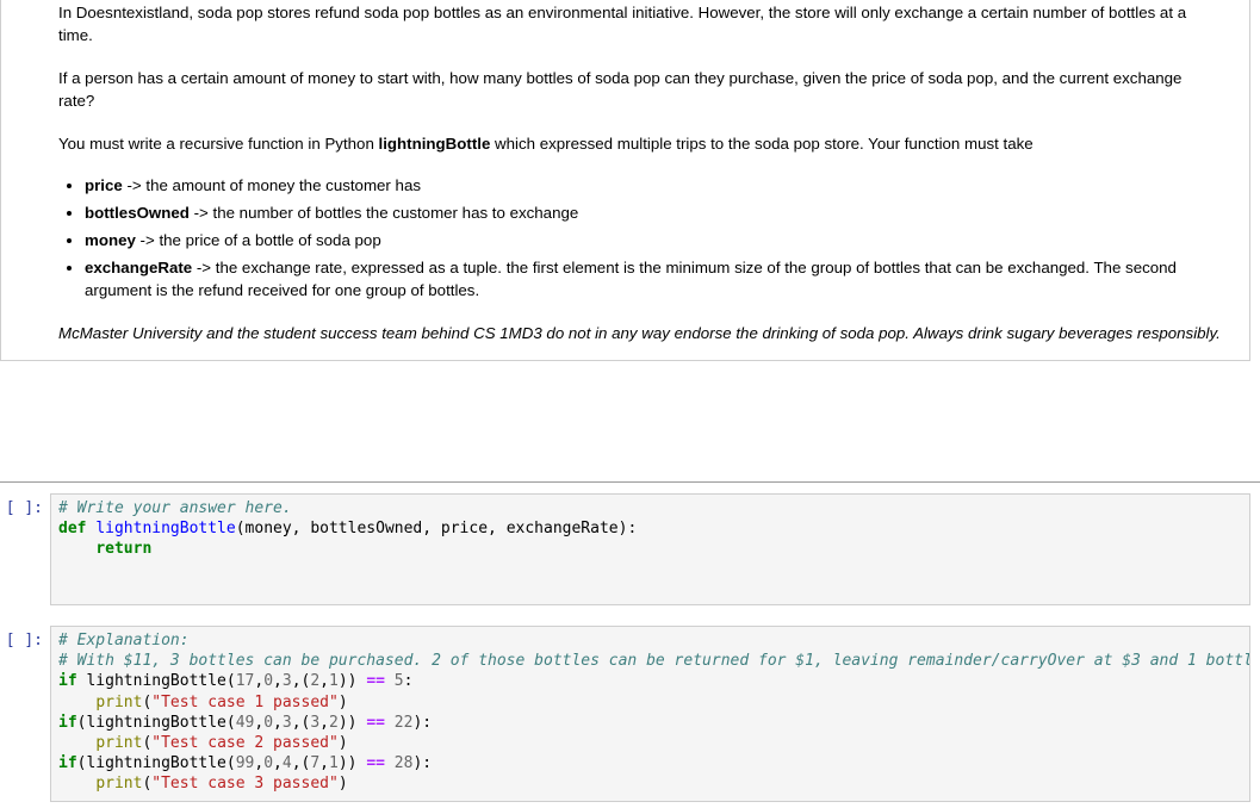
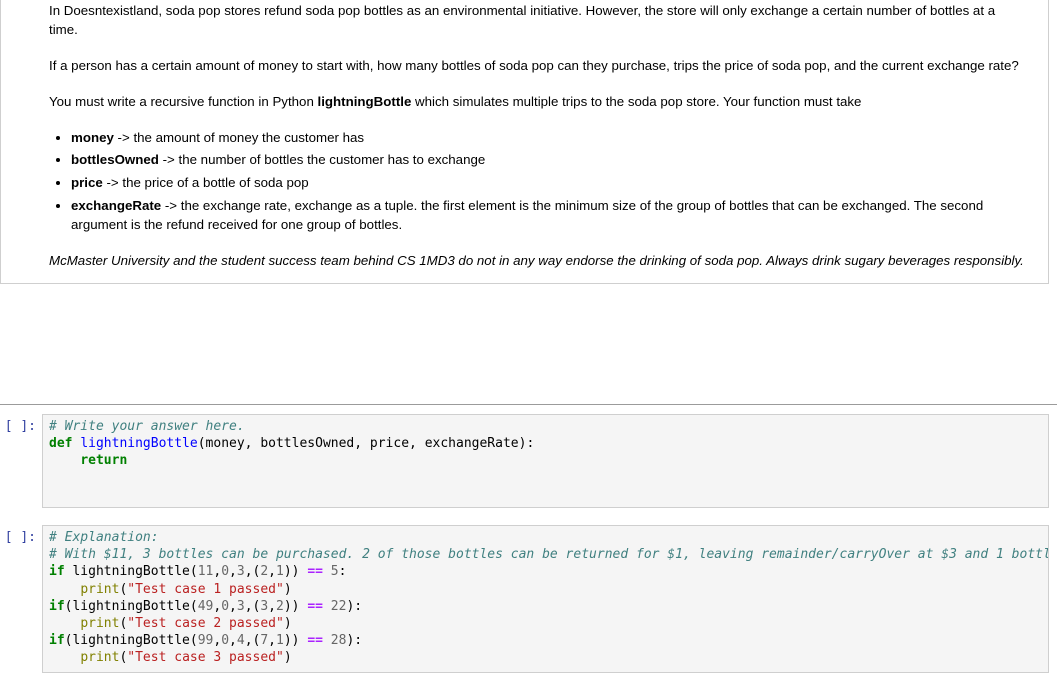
  In Doesntexistland, soda pop stores refund soda pop bottles as an environmental initiative. However, the store will only exchange a certain number of bottles at a time.
- If a person has a certain amount of money to start with, how many bottles of soda pop can they purchase, given the price of soda pop, and the current exchange rate?
+ If a person has a certain amount of money to start with, how many bottles of soda pop can they purchase, trips the price of soda pop, and the current exchange rate?
- You must write a recursive function in Python lightningBottle which expressed multiple trips to the soda pop store. Your function must take
+ You must write a recursive function in Python lightningBottle which simulates multiple trips to the soda pop store. Your function must take
- price -> the amount of money the customer has
+ money -> the amount of money the customer has
  bottlesOwned -> the number of bottles the customer has to exchange
- money -> the price of a bottle of soda pop
+ price -> the price of a bottle of soda pop
- exchangeRate -> the exchange rate, expressed as a tuple. the first element is the minimum size of the group of bottles that can be exchanged. The second argument is the refund received for one group of bottles.
+ exchangeRate -> the exchange rate, exchange as a tuple. the first element is the minimum size of the group of bottles that can be exchanged. The second argument is the refund received for one group of bottles.
  McMaster University and the student success team behind CS 1MD3 do not in any way endorse the drinking of soda pop. Always drink sugary beverages responsibly.
  [ ]:
  # Write your answer here. def lightningBottle(money, bottlesOwned, price, exchangeRate): return
  [ ]:
- # Explanation: # With $11, 3 bottles can be purchased. 2 of those bottles can be returned for $1, leaving remainder/carryOver at $3 and 1 bottl if lightningBottle(17,0,3,(2,1)) == 5: print("Test case 1 passed") if(lightningBottle(49,0,3,(3,2)) == 22): print("Test case 2 passed") if(lightningBottle(99,0,4,(7,1)) == 28): print("Test case 3 passed")
+ # Explanation: # With $11, 3 bottles can be purchased. 2 of those bottles can be returned for $1, leaving remainder/carryOver at $3 and 1 bottl if lightningBottle(11,0,3,(2,1)) == 5: print("Test case 1 passed") if(lightningBottle(49,0,3,(3,2)) == 22): print("Test case 2 passed") if(lightningBottle(99,0,4,(7,1)) == 28): print("Test case 3 passed")
